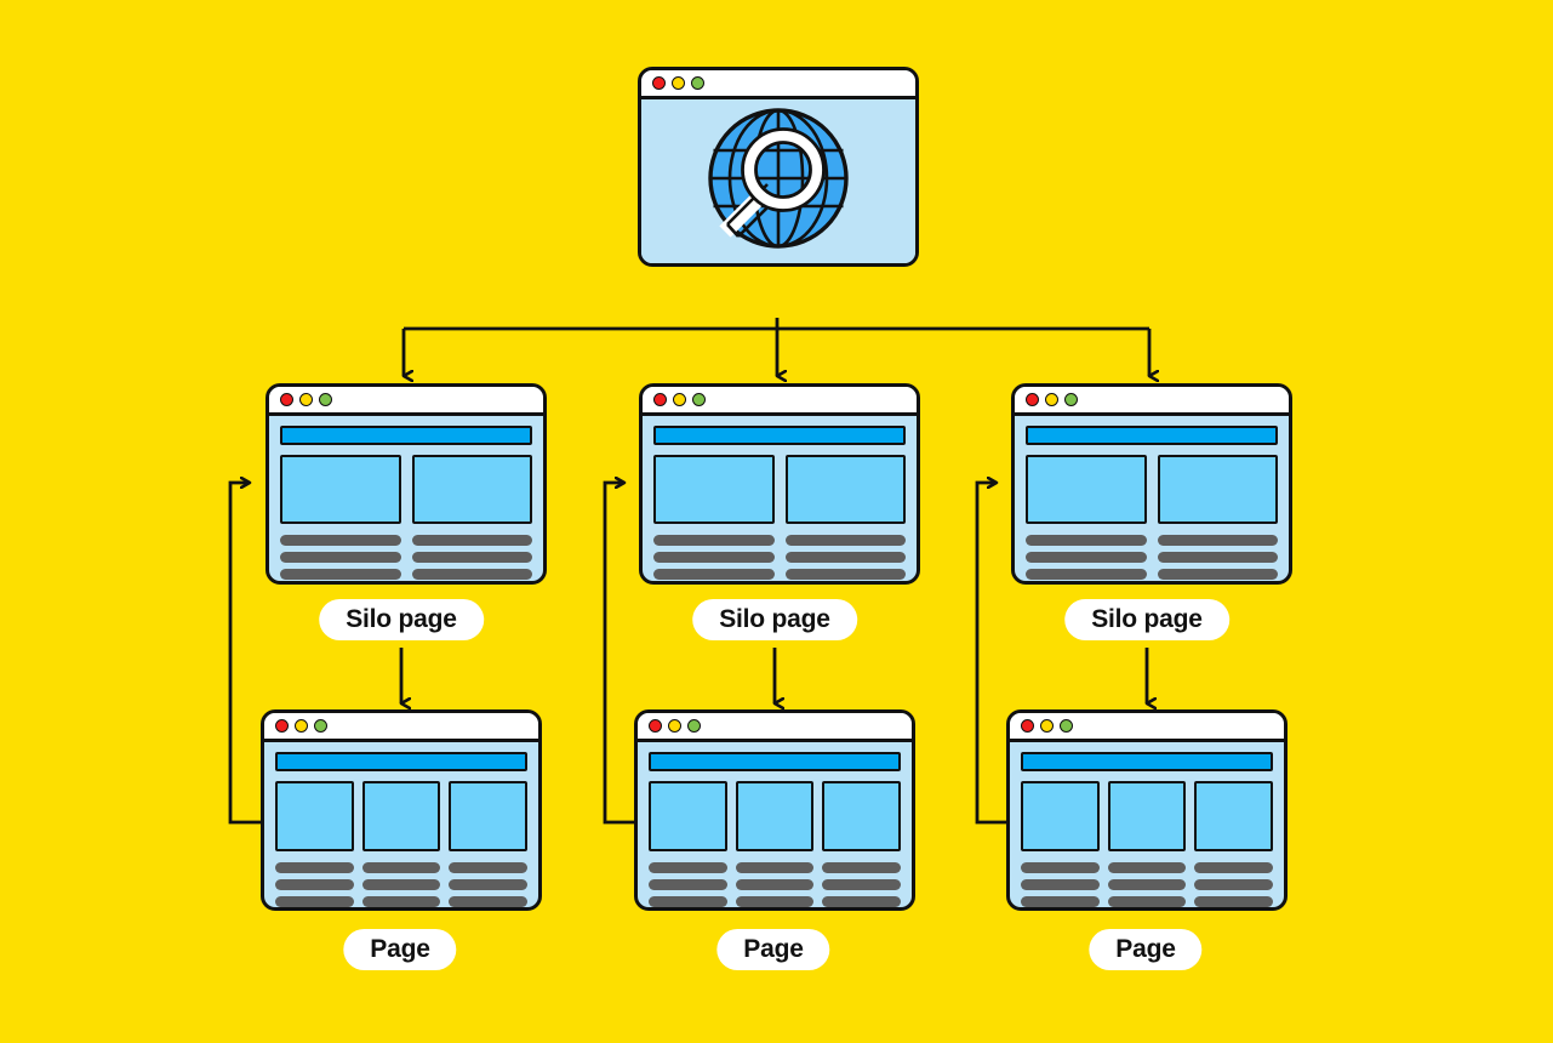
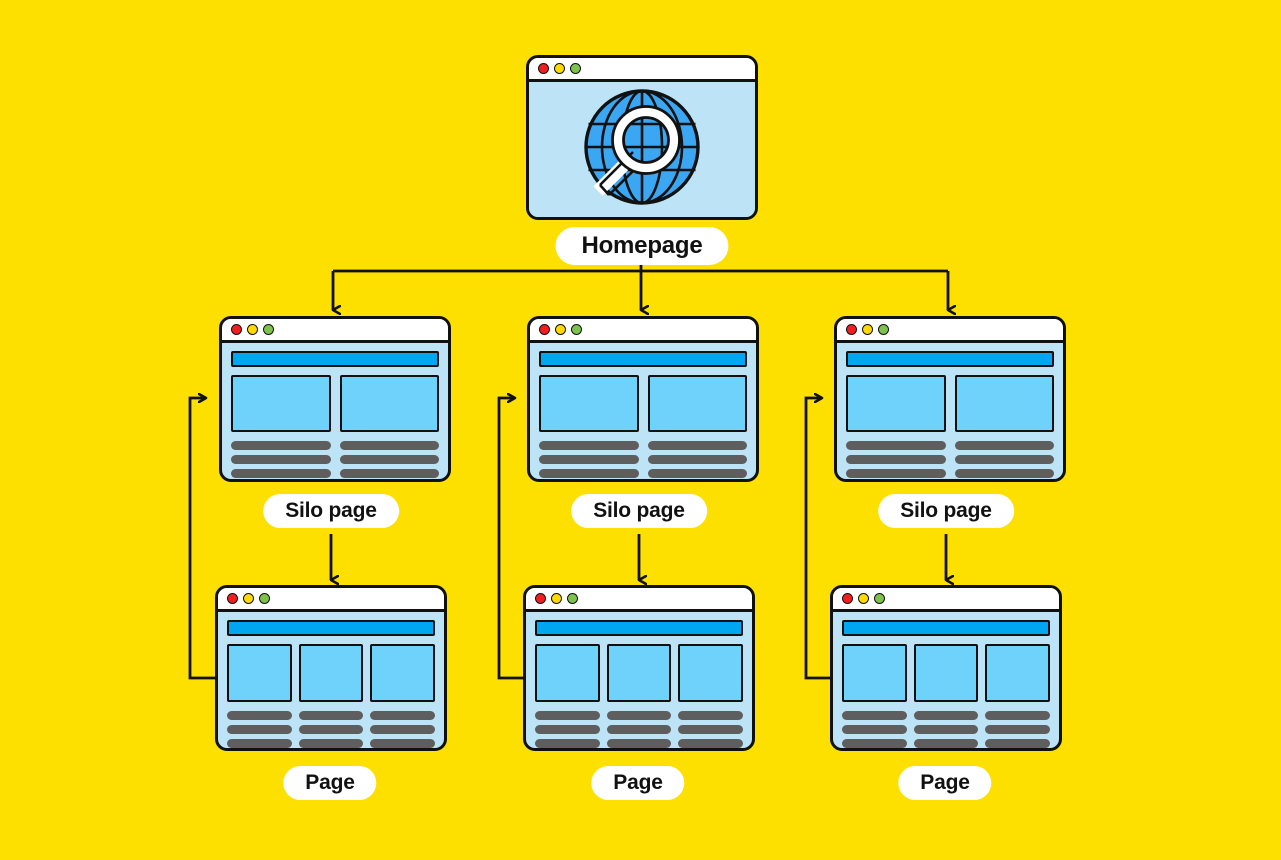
+ Homepage
  Silo page
  Silo page
  Silo page
  Page
  Page
  Page
